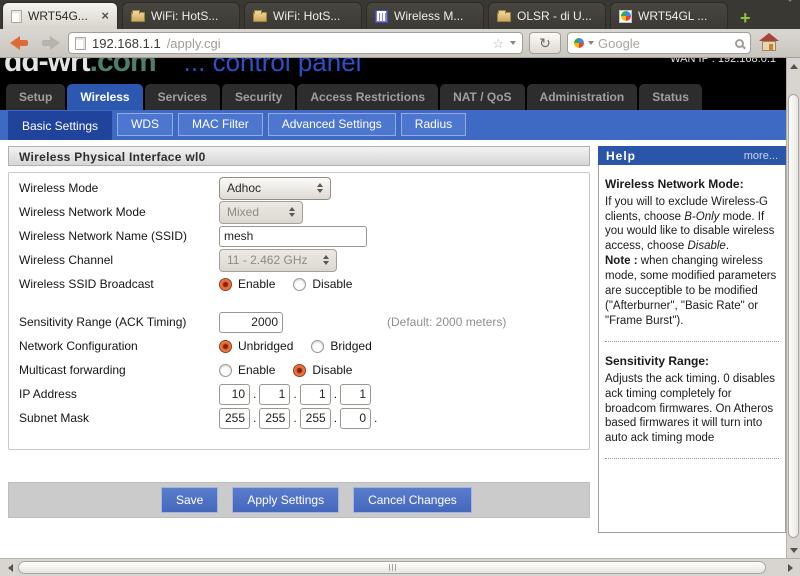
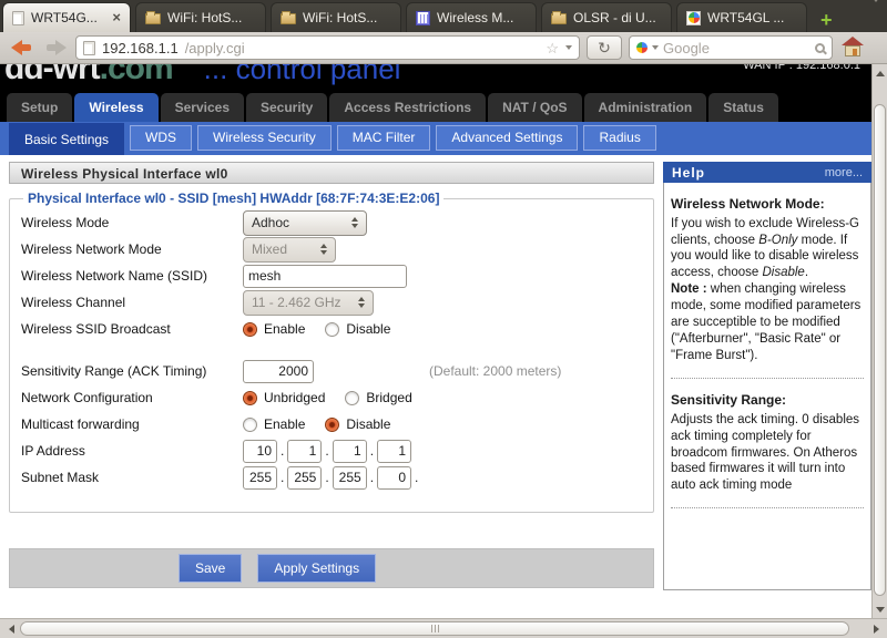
  WRT54G...
  ×
  WiFi: HotS...
  WiFi: HotS...
  Wireless M...
  OLSR - di U...
  WRT54GL ...
  +
  192.168.1.1
  /apply.cgi
  ☆
  ↻
  Google
  dd-wrt.com ... control panel
  WAN IP : 192.168.0.1
  Setup
  Wireless
  Services
  Security
  Access Restrictions
  NAT / QoS
  Administration
  Status
  Basic Settings
  WDS
+ Wireless Security
  MAC Filter
  Advanced Settings
  Radius
  Wireless Physical Interface wl0
+ Physical Interface wl0 - SSID [mesh] HWAddr [68:7F:74:3E:E2:06]
  Wireless Mode
  Adhoc
  Wireless Network Mode
  Mixed
  Wireless Network Name (SSID)
  mesh
  Wireless Channel
  11 - 2.462 GHz
  Wireless SSID Broadcast
  Enable
  Disable
  Sensitivity Range (ACK Timing)
  2000
  (Default: 2000 meters)
  Network Configuration
  Unbridged
  Bridged
  Multicast forwarding
  Enable
  Disable
  IP Address
  10
  .
  1
  .
  1
  .
  1
  Subnet Mask
  255
  .
  255
  .
  255
  .
  0
  .
  Save
  Apply Settings
- Cancel Changes
  Help
  more...
  Wireless Network Mode:
- If you will to exclude Wireless-G clients, choose B-Only mode. If you would like to disable wireless access, choose Disable.
+ If you wish to exclude Wireless-G clients, choose B-Only mode. If you would like to disable wireless access, choose Disable.
  Note : when changing wireless mode, some modified parameters are succeptible to be modified ("Afterburner", "Basic Rate" or "Frame Burst").
  Sensitivity Range:
  Adjusts the ack timing. 0 disables ack timing completely for broadcom firmwares. On Atheros based firmwares it will turn into auto ack timing mode
